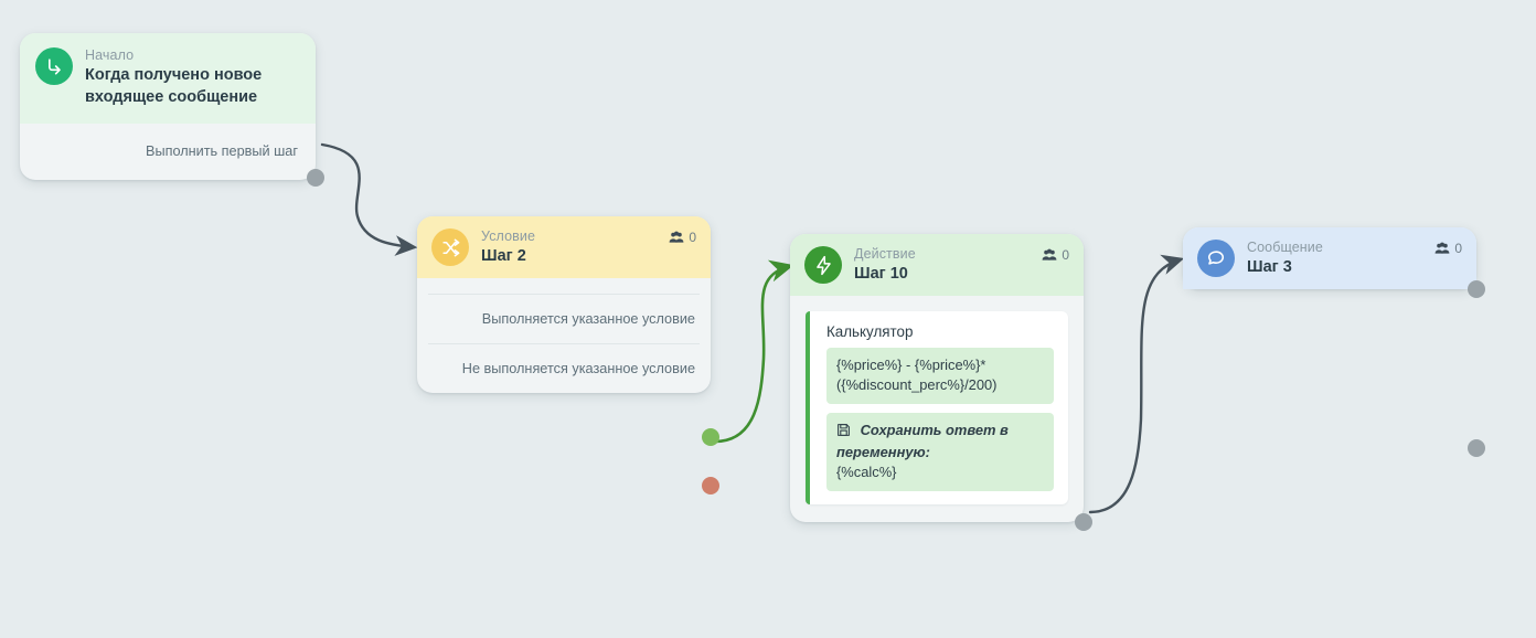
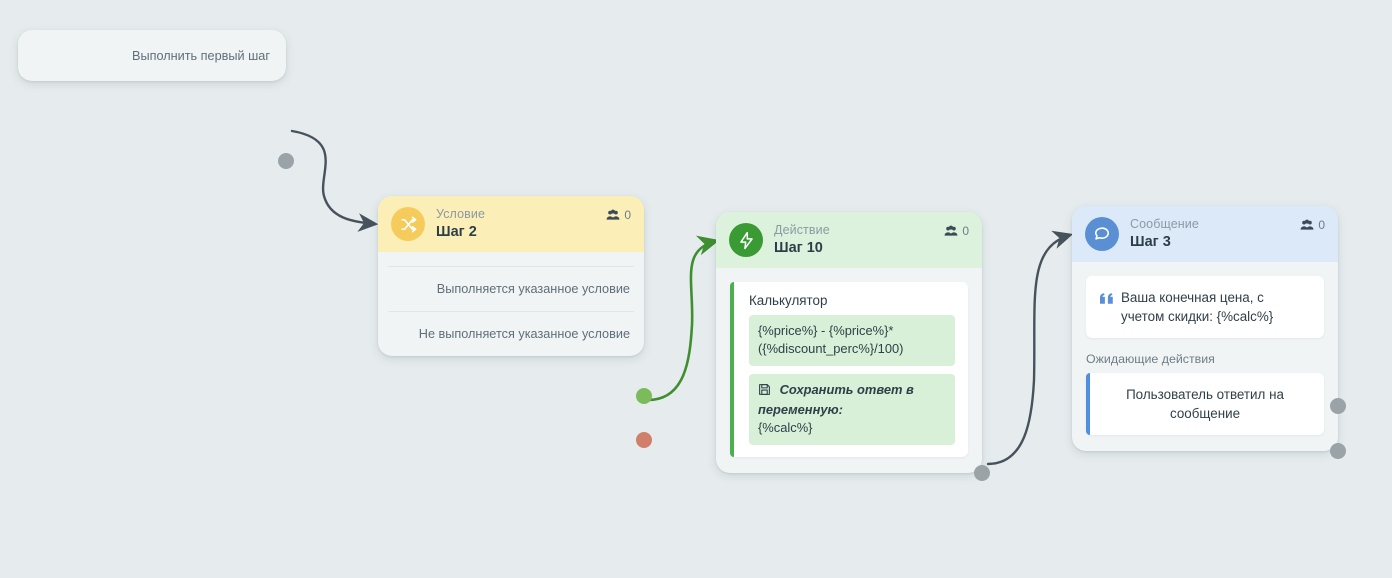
- Начало
- Когда получено новое входящее сообщение
  Выполнить первый шаг
  Условие
  Шаг 2
  0
  Выполняется указанное условие
  Не выполняется указанное условие
  Действие
  Шаг 10
  0
  Калькулятор
- {%price%} - {%price%}*({%discount_perc%}/200)
+ {%price%} - {%price%}*({%discount_perc%}/100)
  Сохранить ответ в переменную:
  {%calc%}
  Сообщение
  Шаг 3
  0
+ Ваша конечная цена, с учетом скидки: {%calc%}
+ Ожидающие действия
+ Пользователь ответил на сообщение
